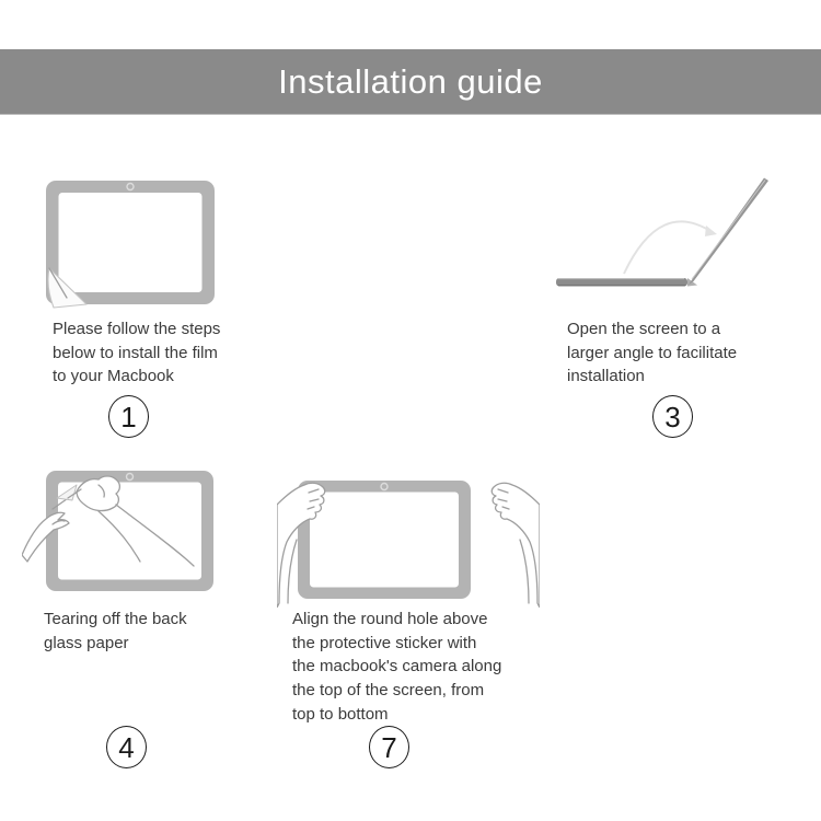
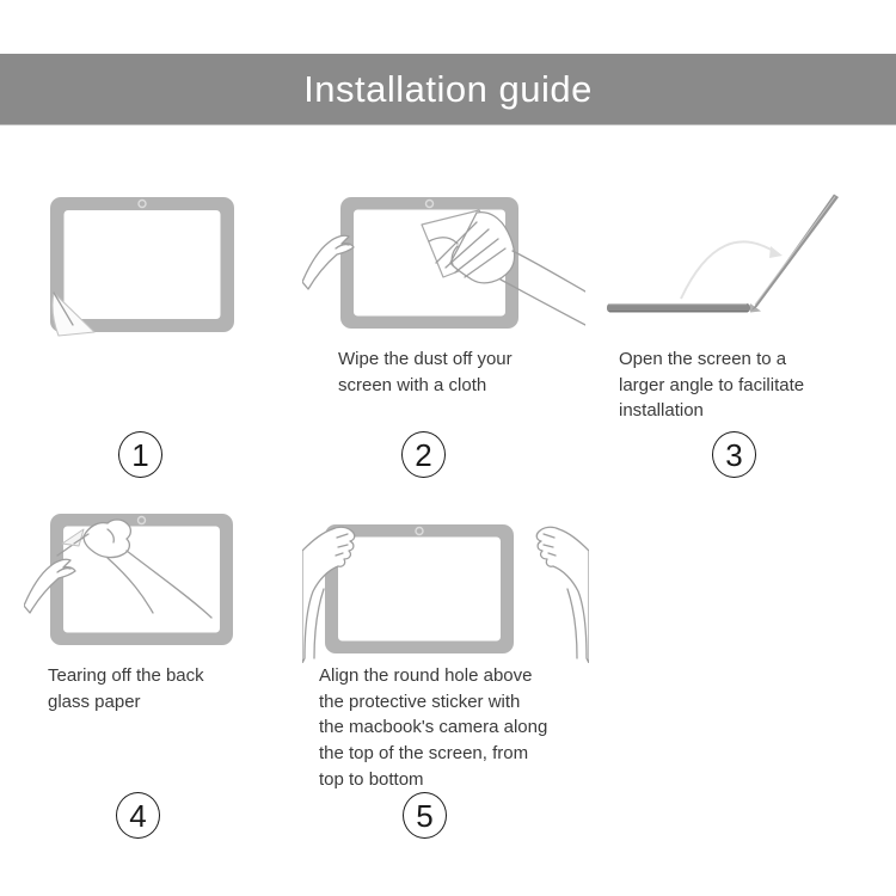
  Installation guide
- Please follow the steps
- below to install the film
- to your Macbook
  1
+ Wipe the dust off your
+ screen with a cloth
+ 2
  Open the screen to a
  larger angle to facilitate
  installation
  3
  Tearing off the back
  glass paper
  4
  Align the round hole above
  the protective sticker with
  the macbook's camera along
  the top of the screen, from
  top to bottom
- 7
+ 5
